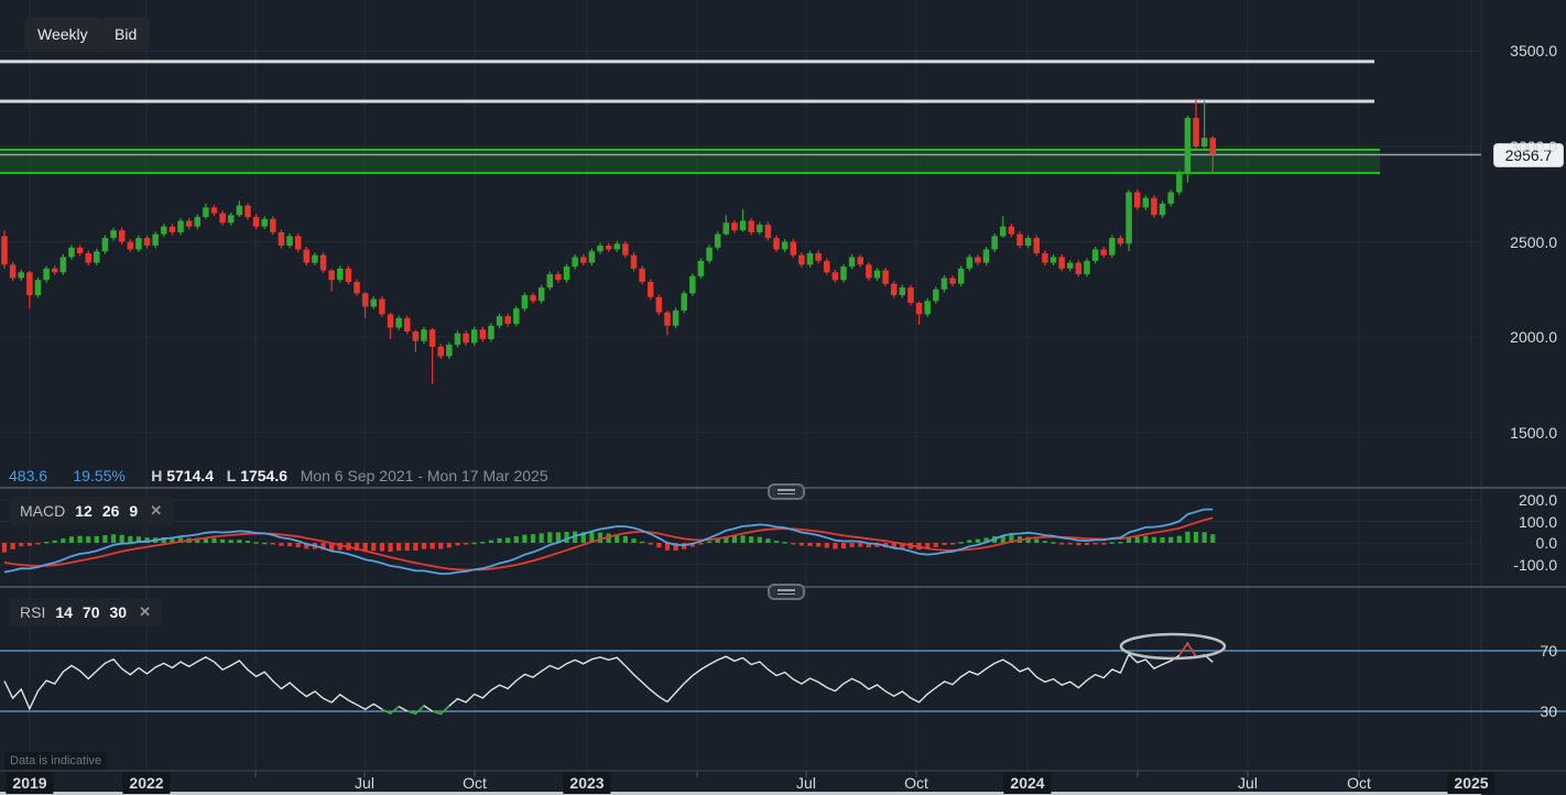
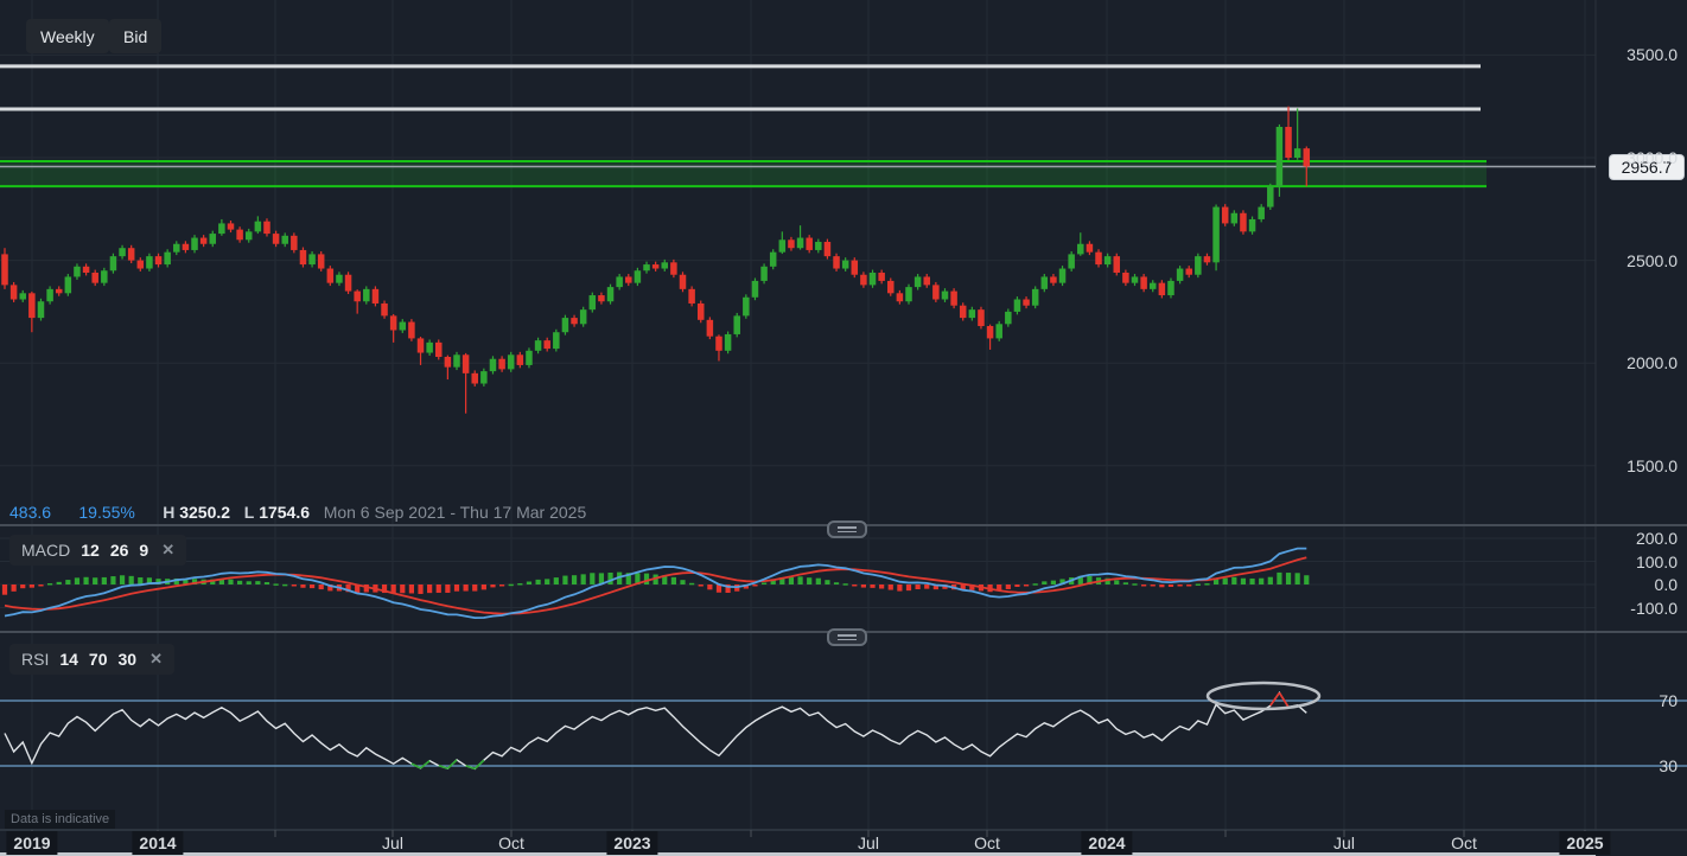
  Weekly
  Bid
  483.6
  19.55%
  H
- 5714.4
+ 3250.2
  L
  1754.6
- Mon 6 Sep 2021 - Mon 17 Mar 2025
+ Mon 6 Sep 2021 - Thu 17 Mar 2025
  MACD
  12
  26
  9
  ✕
  RSI
  14
  70
  30
  ✕
  2956.7
  Data is indicative
  3500.0
  3000.0
  2500.0
  2000.0
  1500.0
  200.0
  100.0
  0.0
  -100.0
  70
  30
  2019
- 2022
+ 2014
  Jul
  Oct
  2023
  Jul
  Oct
  2024
  Jul
  Oct
  2025
